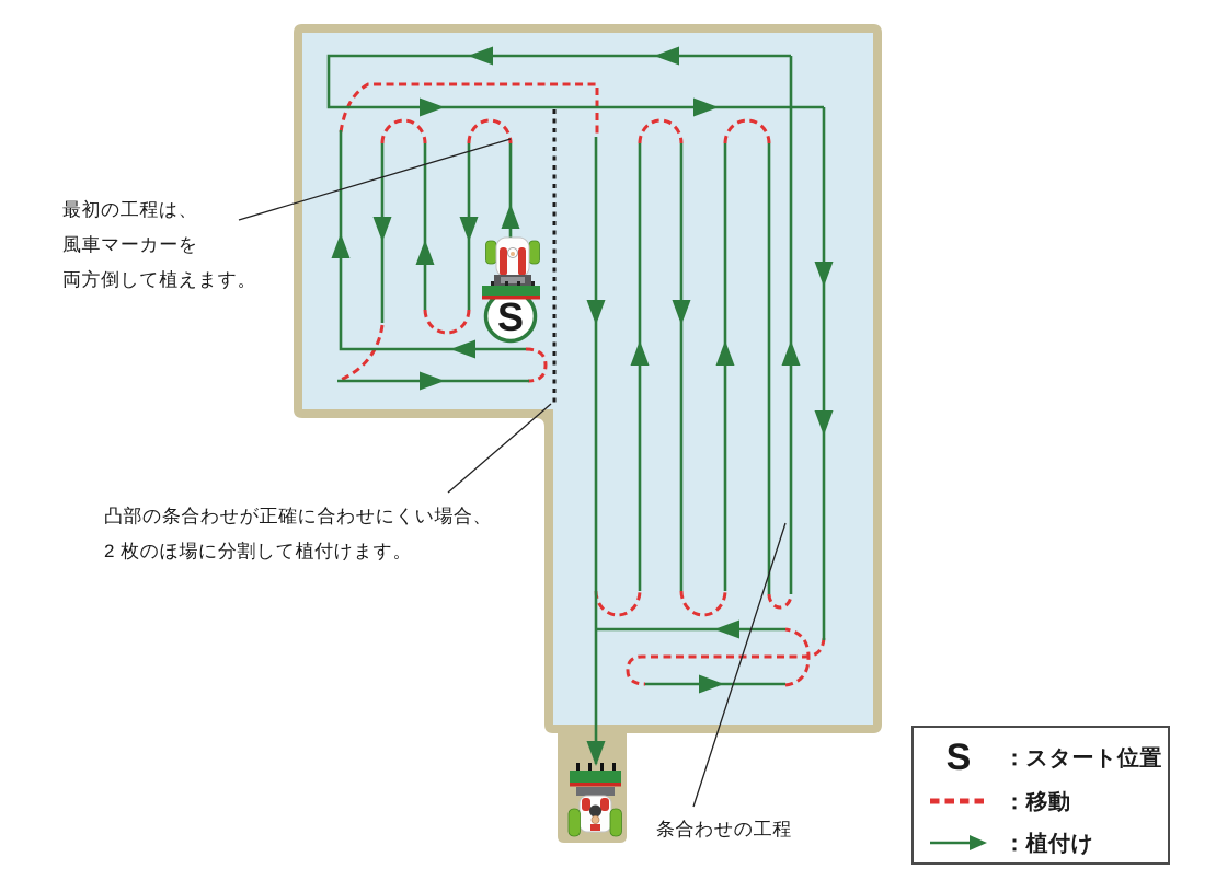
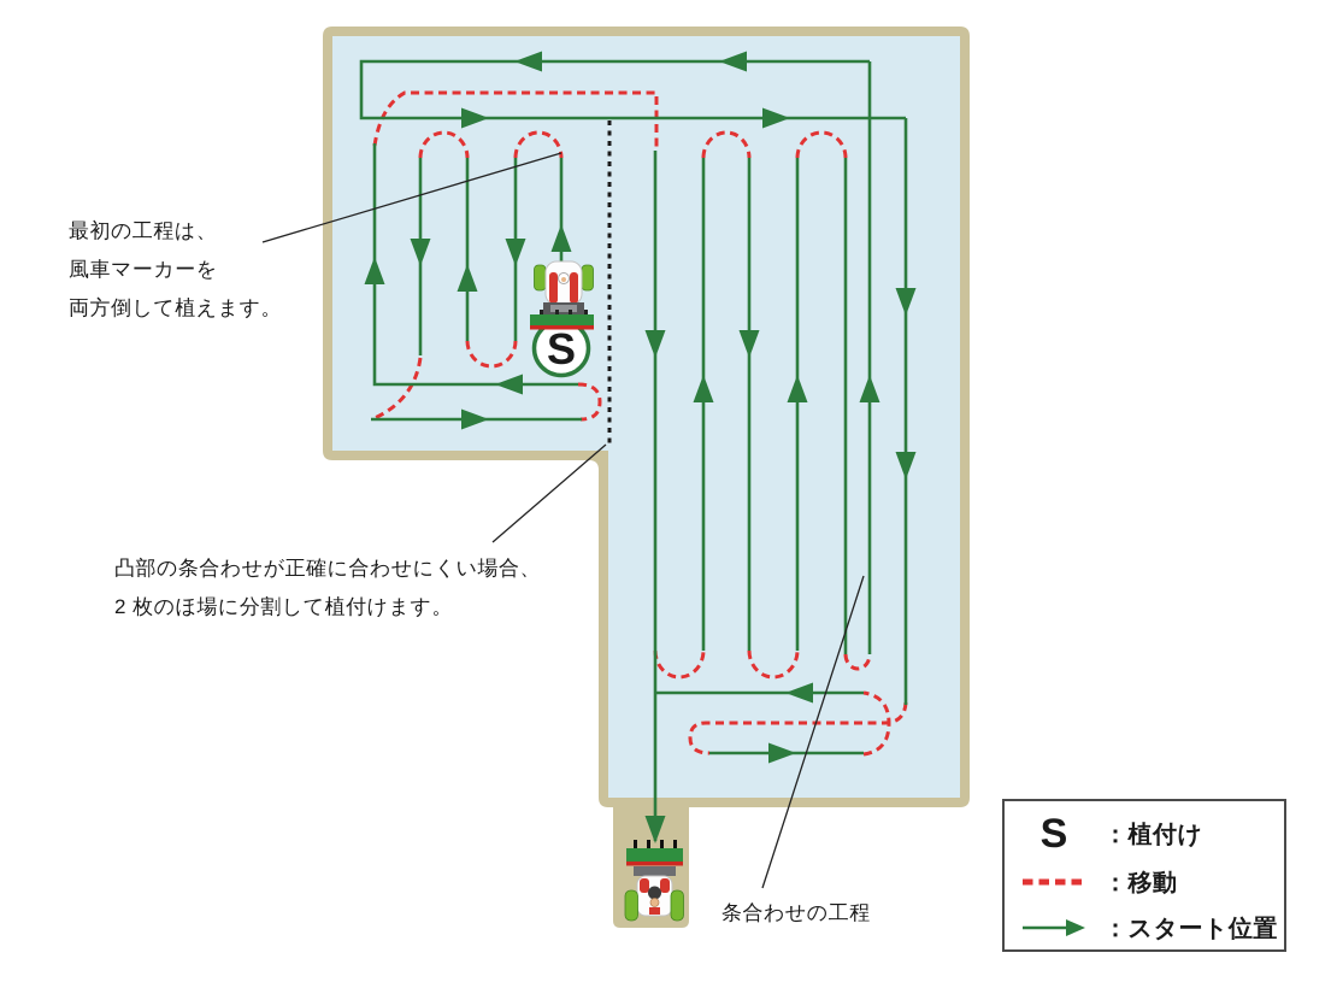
  S
  最初の工程は、
  風車マーカーを
  両方倒して植えます。
  凸部の条合わせが正確に合わせにくい場合、
  2 枚のほ場に分割して植付けます。
  条合わせの工程
  S
- ：スタート位置
+ ：植付け
  ：移動
- ：植付け
+ ：スタート位置
